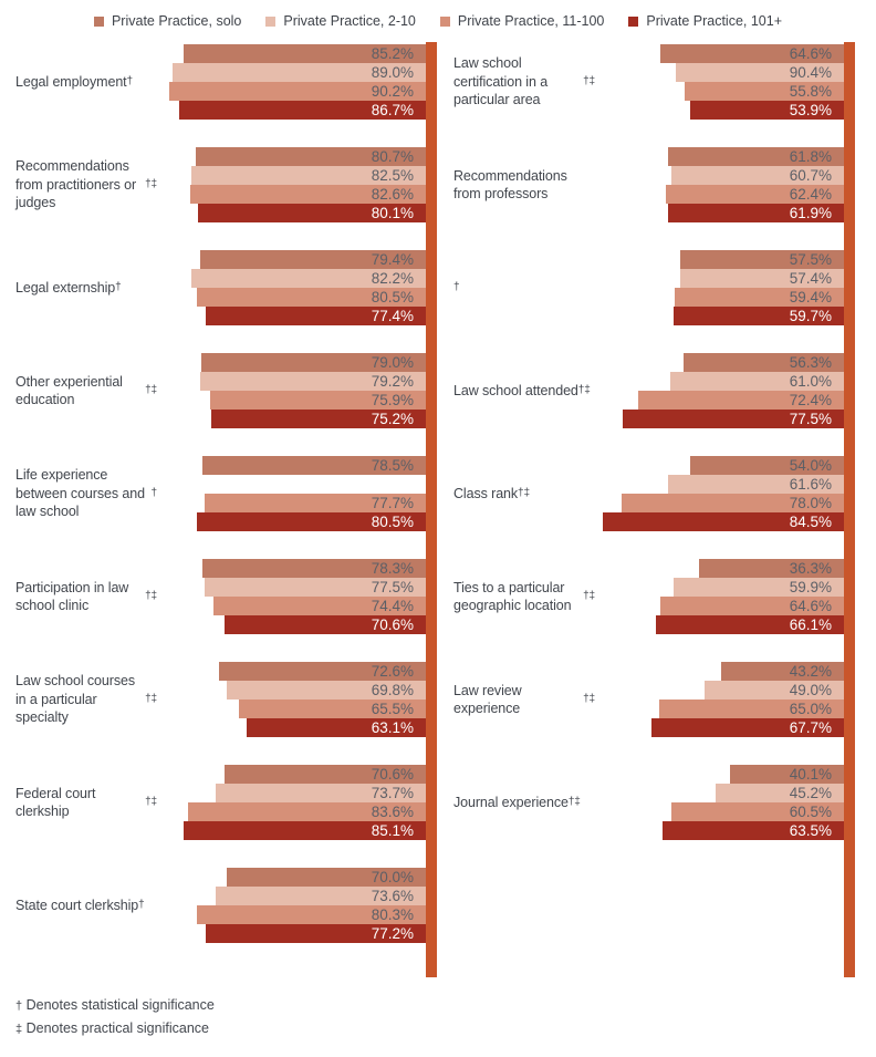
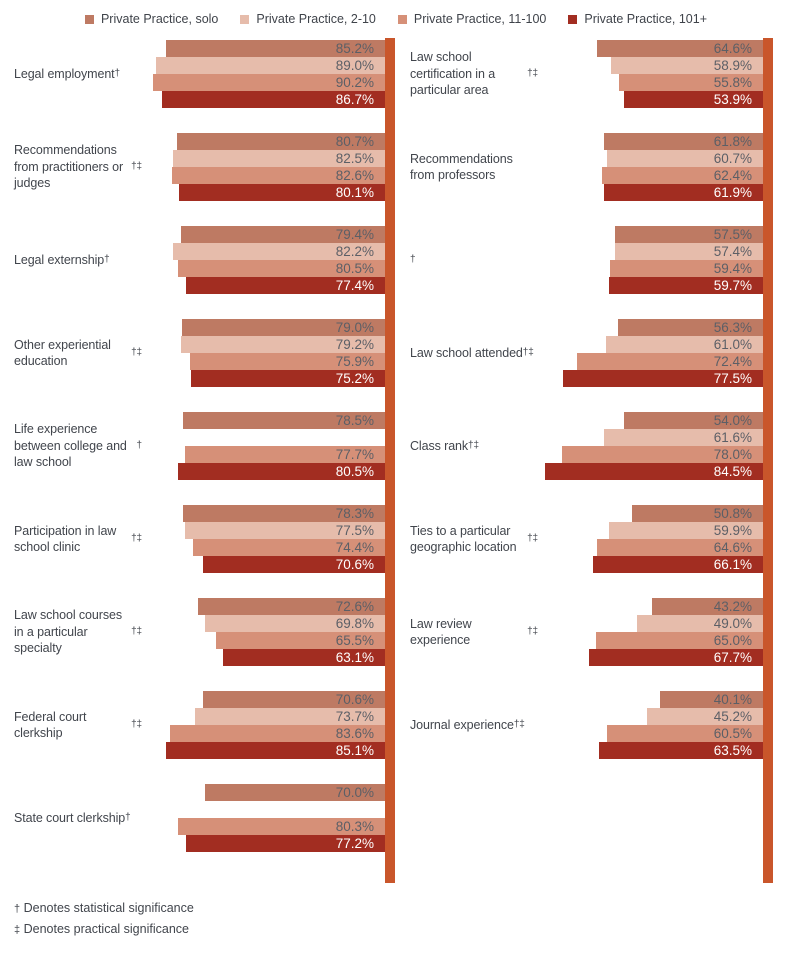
  Private Practice, solo
  Private Practice, 2-10
  Private Practice, 11-100
  Private Practice, 101+
  Legal employment
  †
  85.2%
  89.0%
  90.2%
  86.7%
  Recommendations from practitioners or judges
  †‡
  80.7%
  82.5%
  82.6%
  80.1%
  Legal externship
  †
  79.4%
  82.2%
  80.5%
  77.4%
  Other experiential education
  †‡
  79.0%
  79.2%
  75.9%
  75.2%
- Life experience between courses and law school
+ Life experience between college and law school
  †
  78.5%
  77.7%
  80.5%
  Participation in law school clinic
  †‡
  78.3%
  77.5%
  74.4%
  70.6%
  Law school courses in a particular specialty
  †‡
  72.6%
  69.8%
  65.5%
  63.1%
  Federal court clerkship
  †‡
  70.6%
  73.7%
  83.6%
  85.1%
  State court clerkship
  †
  70.0%
- 73.6%
  80.3%
  77.2%
  Law school certification in a particular area
  †‡
  64.6%
- 90.4%
+ 58.9%
  55.8%
  53.9%
  Recommendations from professors
  61.8%
  60.7%
  62.4%
  61.9%
  †
  57.5%
  57.4%
  59.4%
  59.7%
  Law school attended
  †‡
  56.3%
  61.0%
  72.4%
  77.5%
  Class rank
  †‡
  54.0%
  61.6%
  78.0%
  84.5%
  Ties to a particular geographic location
  †‡
- 36.3%
+ 50.8%
  59.9%
  64.6%
  66.1%
  Law review experience
  †‡
  43.2%
  49.0%
  65.0%
  67.7%
  Journal experience
  †‡
  40.1%
  45.2%
  60.5%
  63.5%
  † Denotes statistical significance
  ‡ Denotes practical significance
